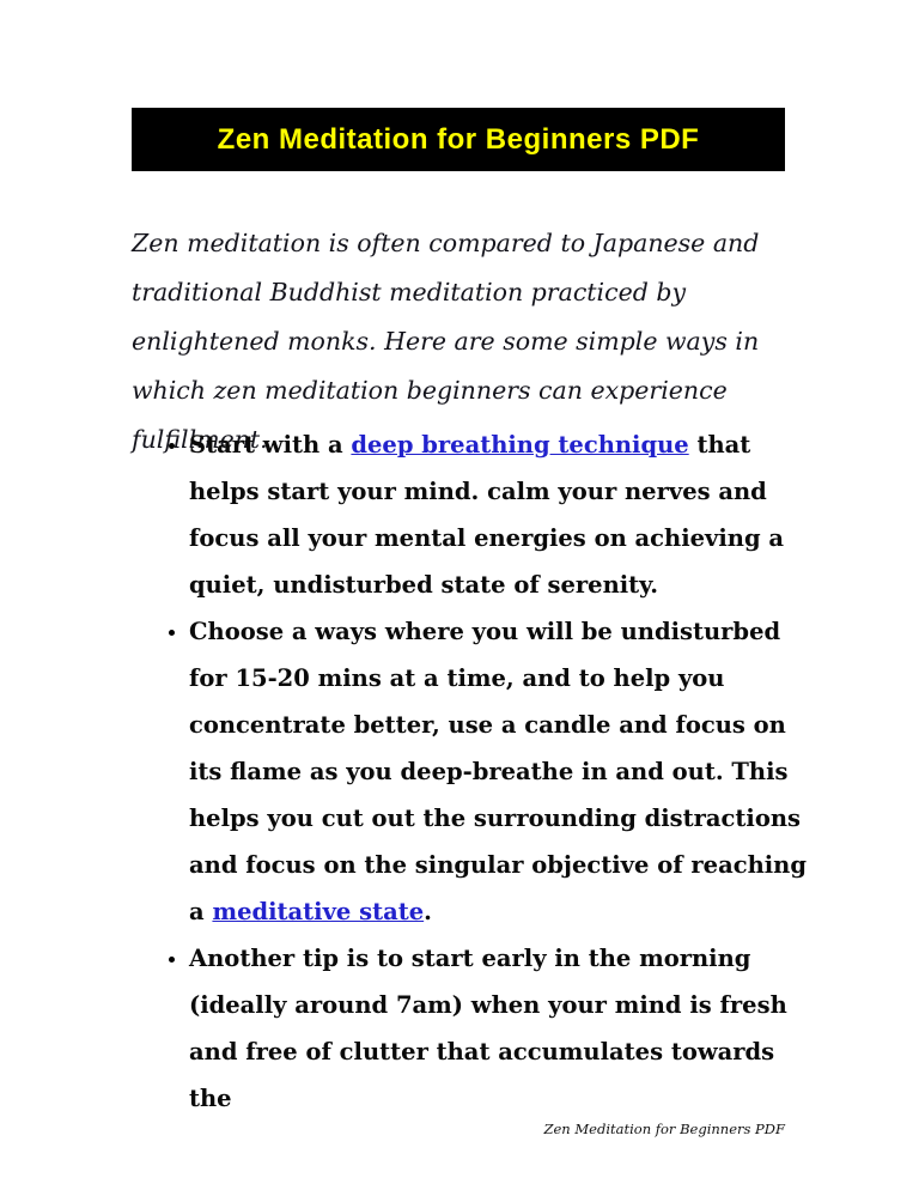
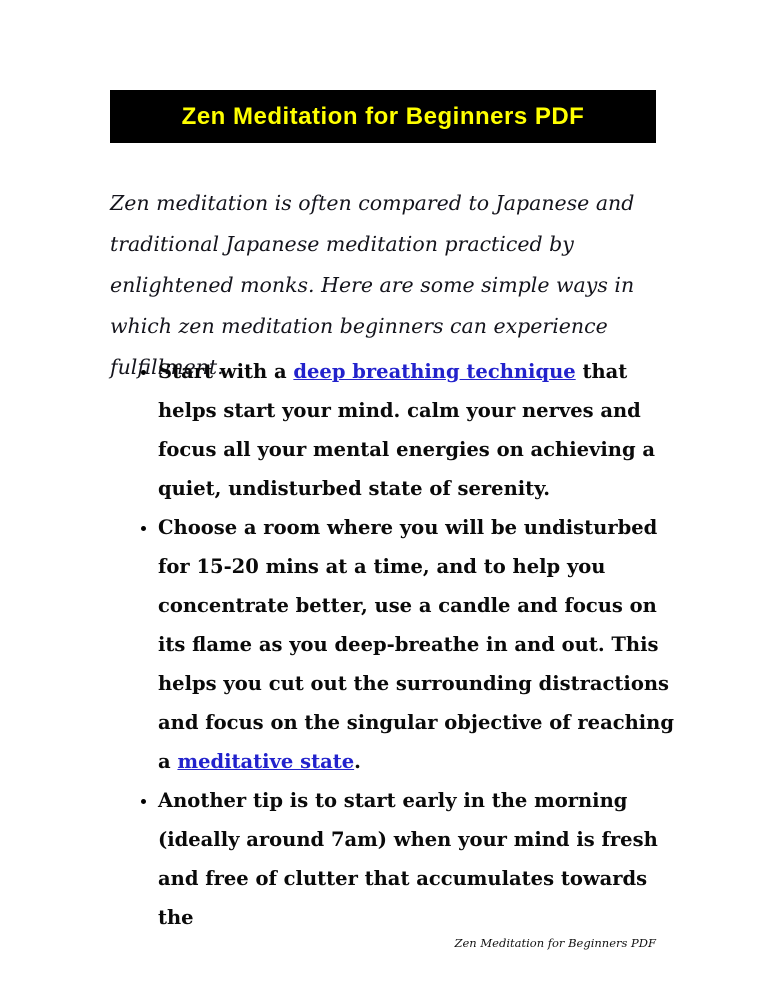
  Zen Meditation for Beginners PDF
- Zen meditation is often compared to Japanese and traditional Buddhist meditation practiced by enlightened monks. Here are some simple ways in which zen meditation beginners can experience fulfillment.
+ Zen meditation is often compared to Japanese and traditional Japanese meditation practiced by enlightened monks. Here are some simple ways in which zen meditation beginners can experience fulfillment.
  Start with a deep breathing technique that helps start your mind. calm your nerves and focus all your mental energies on achieving a quiet, undisturbed state of serenity.
- Choose a ways where you will be undisturbed for 15-20 mins at a time, and to help you concentrate better, use a candle and focus on its flame as you deep-breathe in and out. This helps you cut out the surrounding distractions and focus on the singular objective of reaching a meditative state.
+ Choose a room where you will be undisturbed for 15-20 mins at a time, and to help you concentrate better, use a candle and focus on its flame as you deep-breathe in and out. This helps you cut out the surrounding distractions and focus on the singular objective of reaching a meditative state.
  Another tip is to start early in the morning (ideally around 7am) when your mind is fresh and free of clutter that accumulates towards the
  Zen Meditation for Beginners PDF
